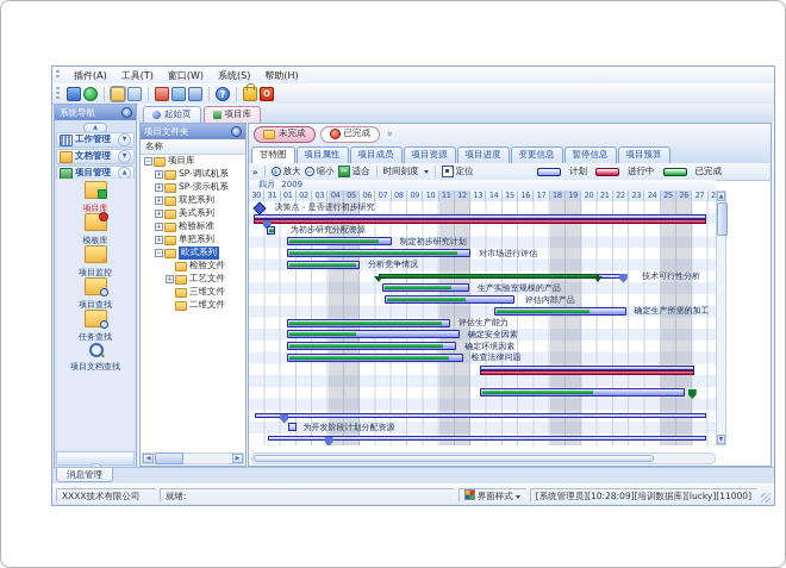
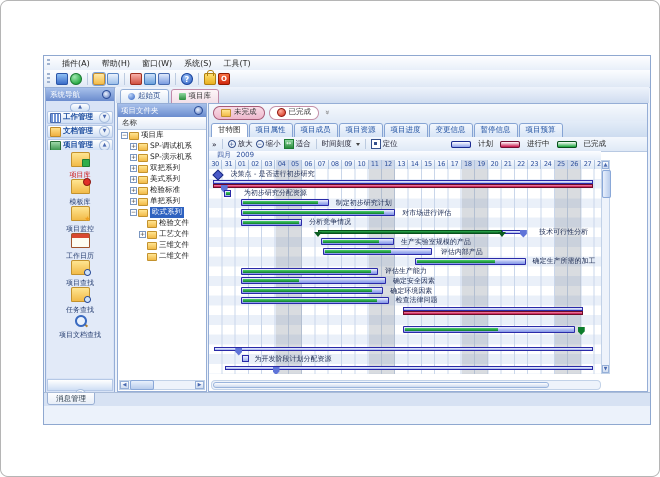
  插件(A)
- 工具(T)
+ 帮助(H)
  窗口(W)
  系统(S)
- 帮助(H)
+ 工具(T)
  系统导航
  工作管理
  文档管理
  项目管理
  项目库
  模板库
  项目监控
+ 工作日历
  项目查找
  任务查找
  项目文档查找
  起始页
  项目库
  项目文件夹
  名称
  项目库
  SP-调试机系
  SP-演示机系
  双把系列
  美式系列
  检验标准
  单把系列
  欧式系列
  检验文件
  工艺文件
  三维文件
  二维文件
  未完成
  已完成
  甘特图
  项目属性
  项目成员
  项目资源
  项目进度
  变更信息
  暂停信息
  项目预算
  »
  放大
  缩小
  适合
  时间刻度
  定位
  计划
  进行中
  已完成
  四月 2009
  30
  31
  01
  02
  03
  04
  05
  06
  07
  08
  09
  10
  11
  12
  13
  14
  15
  16
  17
  18
  19
  20
  21
  22
  23
  24
  25
  26
  27
  决策点 - 是否进行初步研究
  为初步研究分配资源
  制定初步研究计划
  对市场进行评估
  分析竞争情况
  技术可行性分析
  生产实验室规模的产品
  评估内部产品
  确定生产所需的加工
  评估生产能力
  确定安全因素
  确定环境因素
  检查法律问题
  为开发阶段计划分配资源
  消息管理
- XXXX技术有限公司
- 就绪:
- 界面样式
- [系统管理员][10:28:09][培训数据库][lucky][11000]
